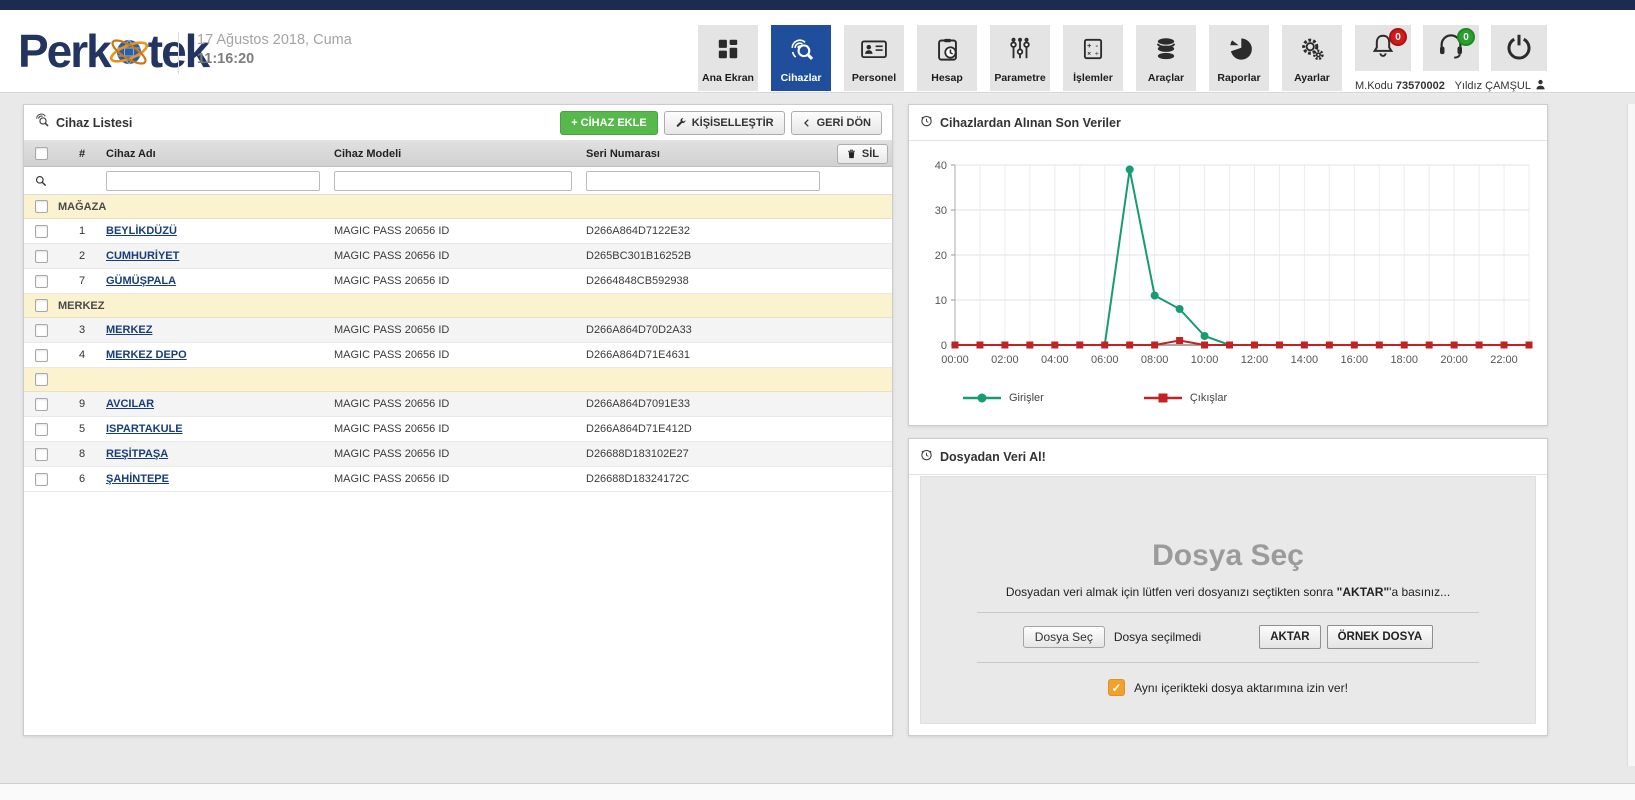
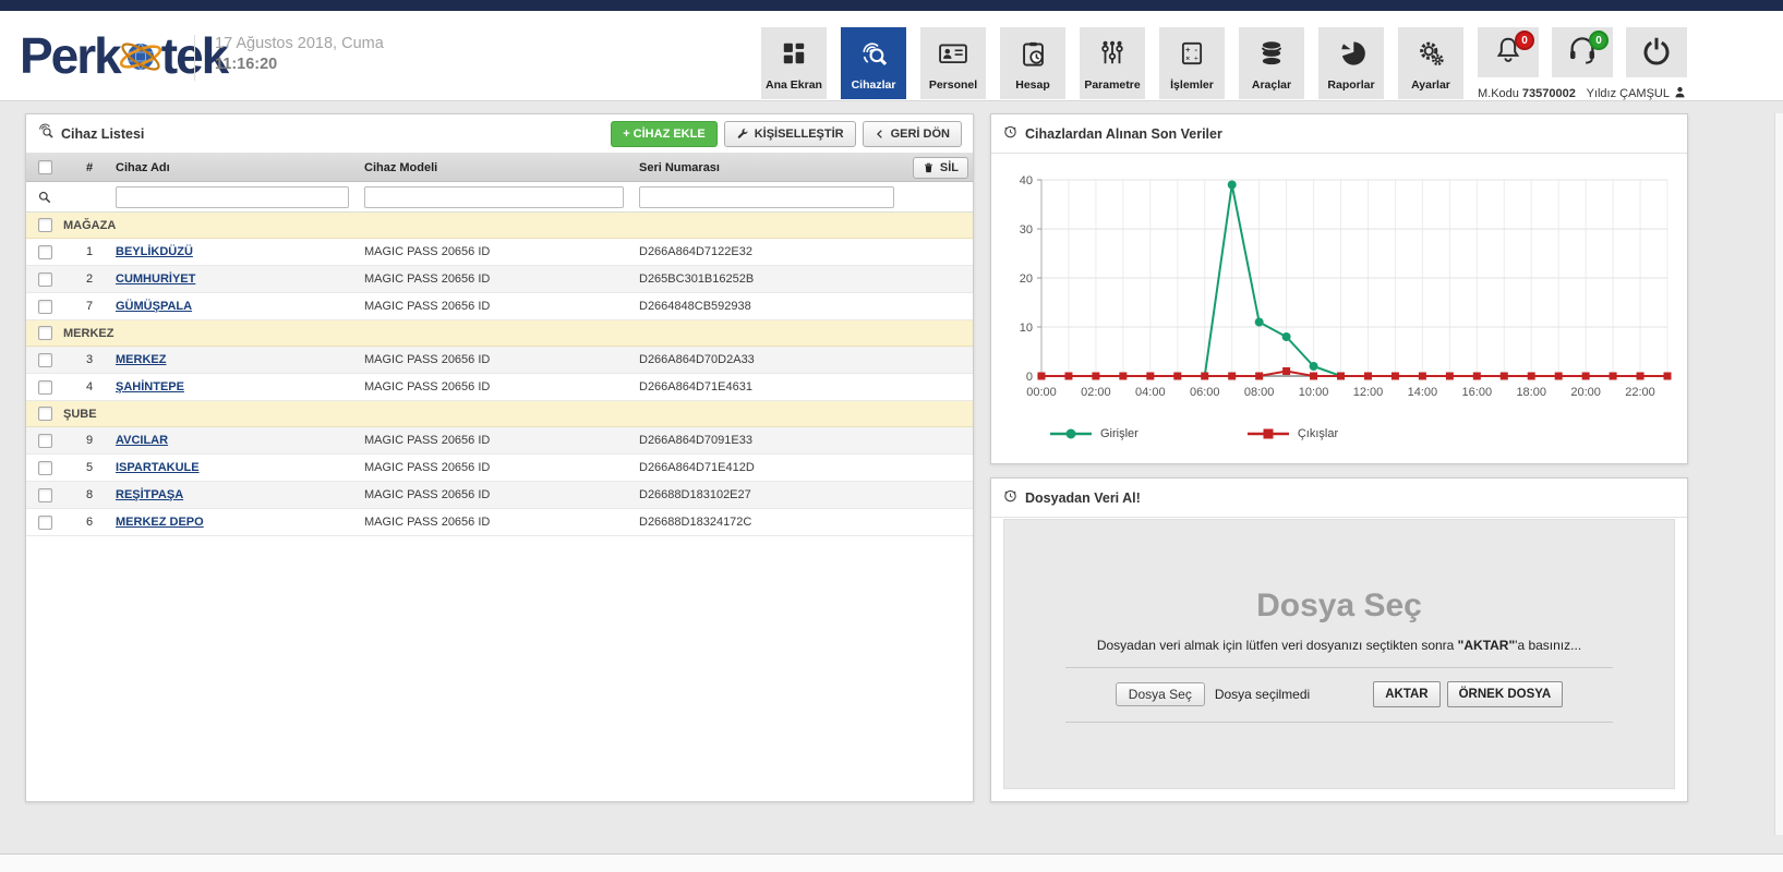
  Perk
  tek
  17 Ağustos 2018, Cuma
  11:16:20
  Ana Ekran
  Cihazlar
  Personel
  Hesap
  Parametre
  +
  -
  İşlemler
  Araçlar
  Raporlar
  Ayarlar
  0
  0
  M.Kodu 73570002
  Yıldız ÇAMŞUL
  Cihaz Listesi
  + CİHAZ EKLE
  KİŞİSELLEŞTİR
  GERİ DÖN
  #
  Cihaz Adı
  Cihaz Modeli
  Seri Numarası
  SİL
  MAĞAZA
  1
  BEYLİKDÜZÜ
  MAGIC PASS 20656 ID
  D266A864D7122E32
  2
  CUMHURİYET
  MAGIC PASS 20656 ID
  D265BC301B16252B
  7
  GÜMÜŞPALA
  MAGIC PASS 20656 ID
  D2664848CB592938
  MERKEZ
  3
  MERKEZ
  MAGIC PASS 20656 ID
  D266A864D70D2A33
  4
- MERKEZ DEPO
+ ŞAHİNTEPE
  MAGIC PASS 20656 ID
  D266A864D71E4631
+ ŞUBE
  9
  AVCILAR
  MAGIC PASS 20656 ID
  D266A864D7091E33
  5
  ISPARTAKULE
  MAGIC PASS 20656 ID
  D266A864D71E412D
  8
  REŞİTPAŞA
  MAGIC PASS 20656 ID
  D26688D183102E27
  6
- ŞAHİNTEPE
+ MERKEZ DEPO
  MAGIC PASS 20656 ID
  D26688D18324172C
  Cihazlardan Alınan Son Veriler
  0
  10
  20
  30
  40
  00:00
  02:00
  04:00
  06:00
  08:00
  10:00
  12:00
  14:00
  16:00
  18:00
  20:00
  22:00
  Girişler
  Çıkışlar
  Dosyadan Veri Al!
  Dosya Seç
  Dosyadan veri almak için lütfen veri dosyanızı seçtikten sonra "AKTAR"'a basınız...
  Dosya Seç
  Dosya seçilmedi
  AKTAR
  ÖRNEK DOSYA
- ✓
- Aynı içerikteki dosya aktarımına izin ver!
